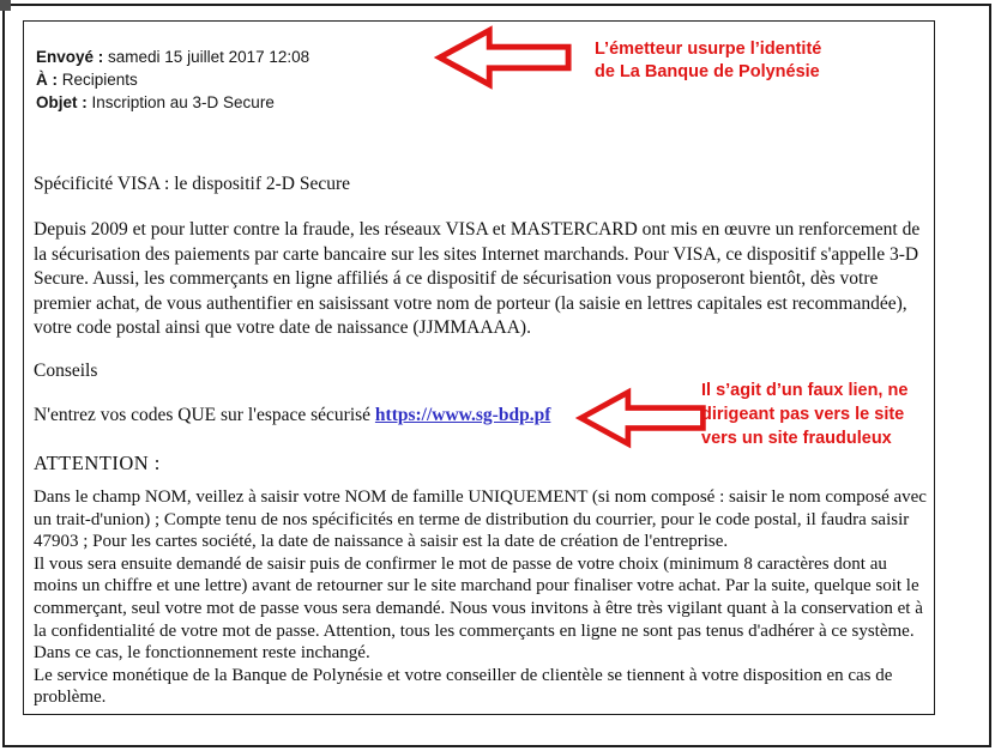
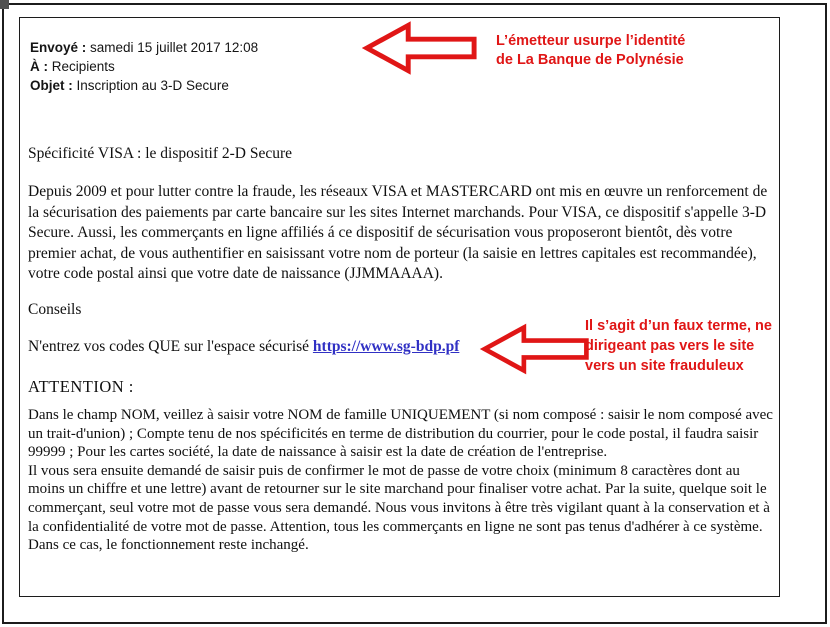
  Envoyé : samedi 15 juillet 2017 12:08
  À : Recipients
  Objet : Inscription au 3-D Secure
  Spécificité VISA : le dispositif 2-D Secure
  Depuis 2009 et pour lutter contre la fraude, les réseaux VISA et MASTERCARD ont mis en œuvre un renforcement de la sécurisation des paiements par carte bancaire sur les sites Internet marchands. Pour VISA, ce dispositif s'appelle 3-D Secure. Aussi, les commerçants en ligne affiliés á ce dispositif de sécurisation vous proposeront bientôt, dès votre premier achat, de vous authentifier en saisissant votre nom de porteur (la saisie en lettres capitales est recommandée), votre code postal ainsi que votre date de naissance (JJMMAAAA).
  Conseils
  N'entrez vos codes QUE sur l'espace sécurisé https://www.sg-bdp.pf
  ATTENTION :
- Dans le champ NOM, veillez à saisir votre NOM de famille UNIQUEMENT (si nom composé : saisir le nom composé avec un trait-d'union) ; Compte tenu de nos spécificités en terme de distribution du courrier, pour le code postal, il faudra saisir 47903 ; Pour les cartes société, la date de naissance à saisir est la date de création de l'entreprise.
+ Dans le champ NOM, veillez à saisir votre NOM de famille UNIQUEMENT (si nom composé : saisir le nom composé avec un trait-d'union) ; Compte tenu de nos spécificités en terme de distribution du courrier, pour le code postal, il faudra saisir 99999 ; Pour les cartes société, la date de naissance à saisir est la date de création de l'entreprise.
  Il vous sera ensuite demandé de saisir puis de confirmer le mot de passe de votre choix (minimum 8 caractères dont au moins un chiffre et une lettre) avant de retourner sur le site marchand pour finaliser votre achat. Par la suite, quelque soit le commerçant, seul votre mot de passe vous sera demandé. Nous vous invitons à être très vigilant quant à la conservation et à la confidentialité de votre mot de passe. Attention, tous les commerçants en ligne ne sont pas tenus d'adhérer à ce système. Dans ce cas, le fonctionnement reste inchangé.
- Le service monétique de la Banque de Polynésie et votre conseiller de clientèle se tiennent à votre disposition en cas de problème.
  L’émetteur usurpe l’identité
  de La Banque de Polynésie
- Il s’agit d’un faux lien, ne
+ Il s’agit d’un faux terme, ne
  dirigeant pas vers le site
  vers un site frauduleux
